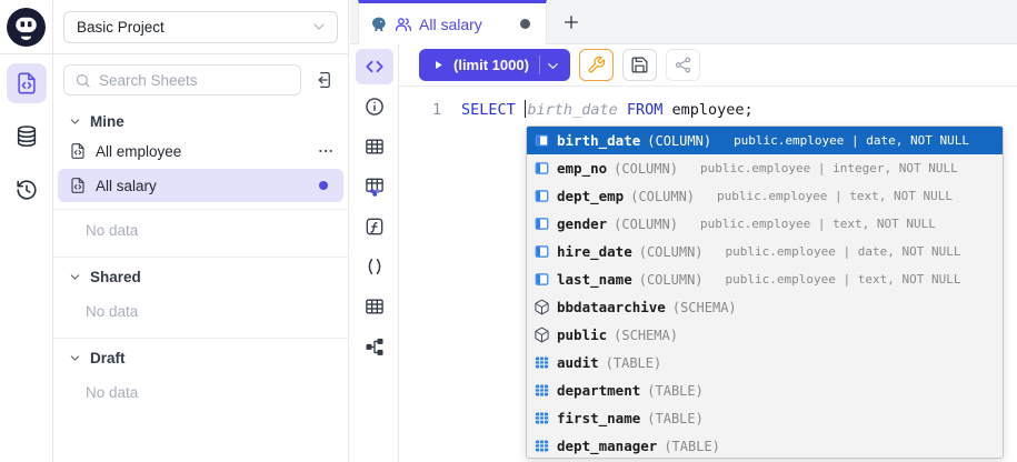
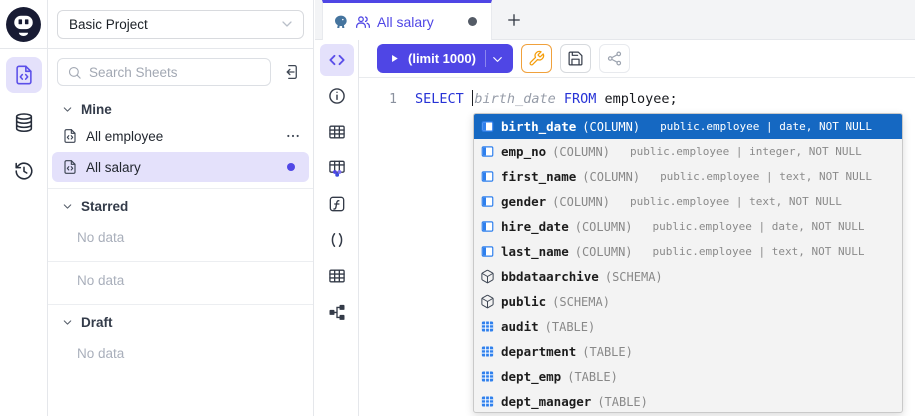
  Basic Project
  Search Sheets
  Mine
  All employee
  All salary
+ Starred
  No data
- Shared
  No data
  Draft
  No data
  All salary
  (limit 1000)
  1
  SELECT birth_date FROM employee;
  birth_date
  (COLUMN)
  public.employee | date, NOT NULL
  emp_no
  (COLUMN)
  public.employee | integer, NOT NULL
- dept_emp
+ first_name
  (COLUMN)
  public.employee | text, NOT NULL
  gender
  (COLUMN)
  public.employee | text, NOT NULL
  hire_date
  (COLUMN)
  public.employee | date, NOT NULL
  last_name
  (COLUMN)
  public.employee | text, NOT NULL
  bbdataarchive
  (SCHEMA)
  public
  (SCHEMA)
  audit
  (TABLE)
  department
  (TABLE)
- first_name
+ dept_emp
  (TABLE)
  dept_manager
  (TABLE)
